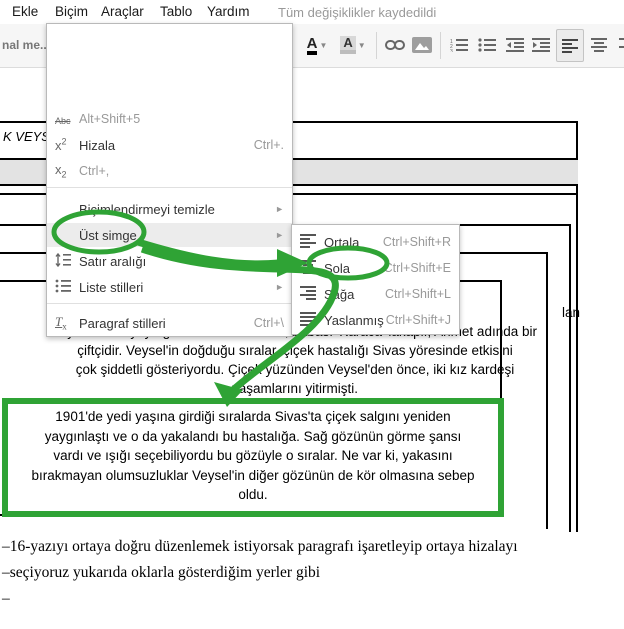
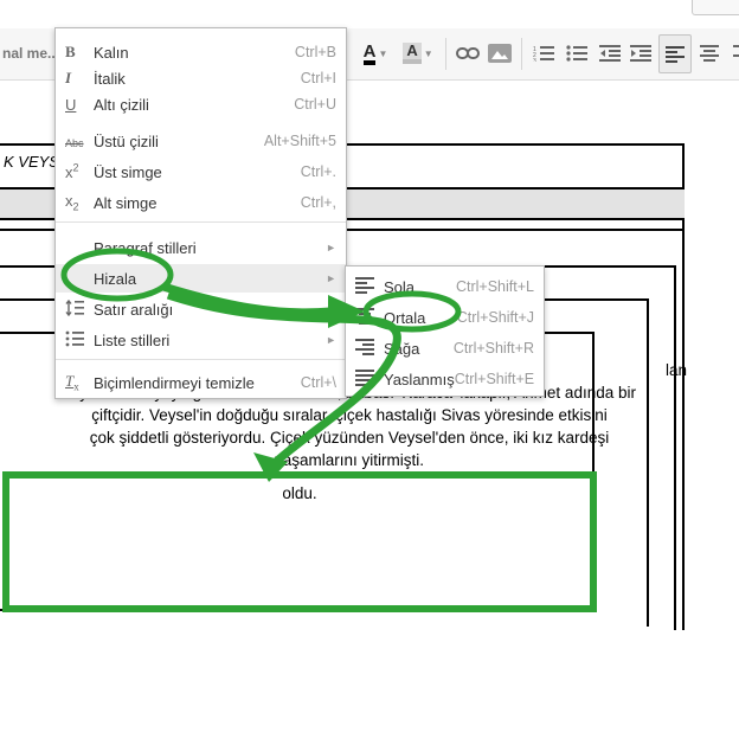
  lan
  çiftçidir. Veysel'in doğduğu sıralariçek hastalığı Sivas yöresinde etkisini
  çok şiddetli gösteriyordu. Çiçe yüzünden Veysel'den önce, iki kız kardeşi
  aşamlarını yitirmişti.
- 1901'de yedi yaşına girdiği sıralarda Sivas'ta çiçek salgını yeniden
- yaygınlaştı ve o da yakalandı bu hastalığa. Sağ gözünün görme şansı
- vardı ve ışığı seçebiliyordu bu gözüyle o sıralar. Ne var ki, yakasını
- bırakmayan olumsuzluklar Veysel'in diğer gözünün de kör olmasına sebep
  oldu.
- –16-yazıyı ortaya doğru düzenlemek istiyorsak paragrafı işaretleyip ortaya hizalayı
- –seçiyoruz yukarıda oklarla gösterdiğim yerler gibi
- –
- Ekle
- Biçim
- Araçlar
- Tablo
- Yardım
- Tüm değişiklikler kaydedildi
  nal me.
  A
  ▼
  A
  ▼
+ B
+ Kalın
+ Ctrl+B
+ I
+ İtalik
+ Ctrl+I
+ U
+ Altı çizili
+ Ctrl+U
  Abc
+ Üstü çizili
  Alt+Shift+5
  x2
- Hizala
+ Üst simge
  Ctrl+.
  x2
+ Alt simge
  Ctrl+,
- Biçimlendirmeyi temizle
+ Paragraf stilleri
  ►
- Üst simge
+ Hizala
  ►
  Satır aralığı
  Liste stilleri
  ►
  Tx
- Paragraf stilleri
+ Biçimlendirmeyi temizle
  Ctrl+\
- Ortala
+ Sola
- Ctrl+Shift+R
+ Ctrl+Shift+L
- Sola
+ Ortala
- Ctrl+Shift+E
+ Ctrl+Shift+J
  Sğa
- Ctrl+Shift+L
+ Ctrl+Shift+R
  Yaslanmış
- Ctrl+Shift+J
+ Ctrl+Shift+E
